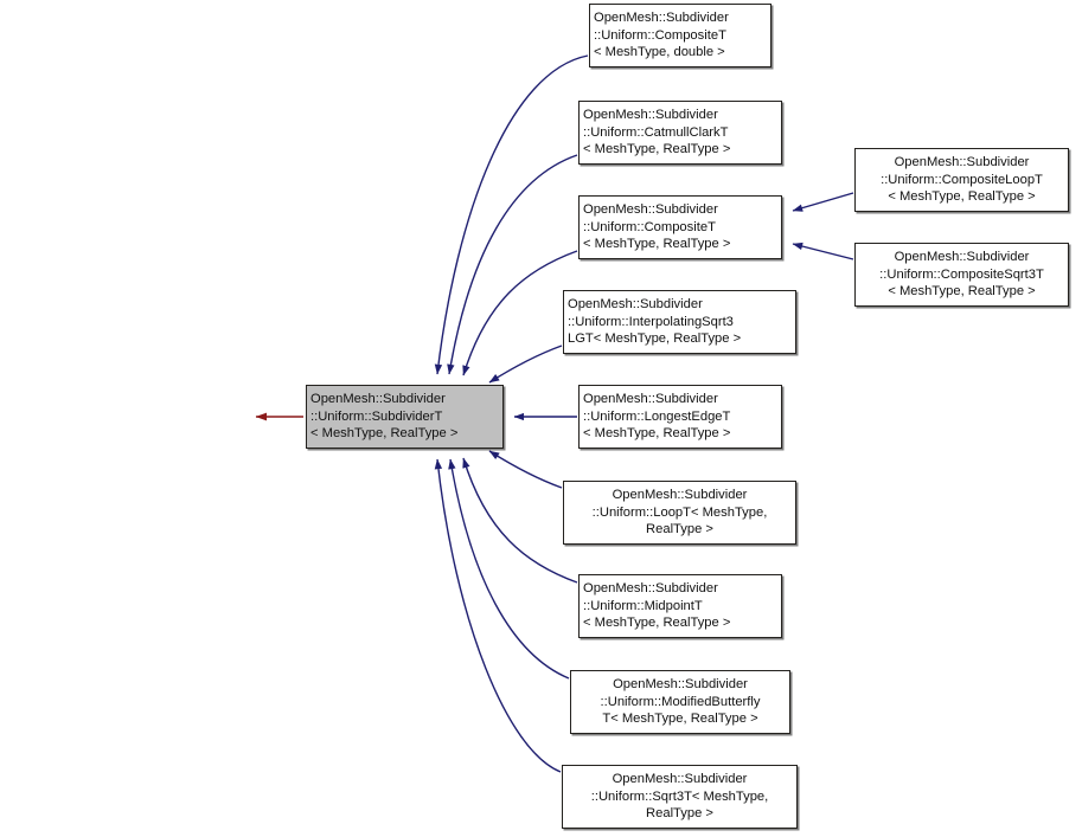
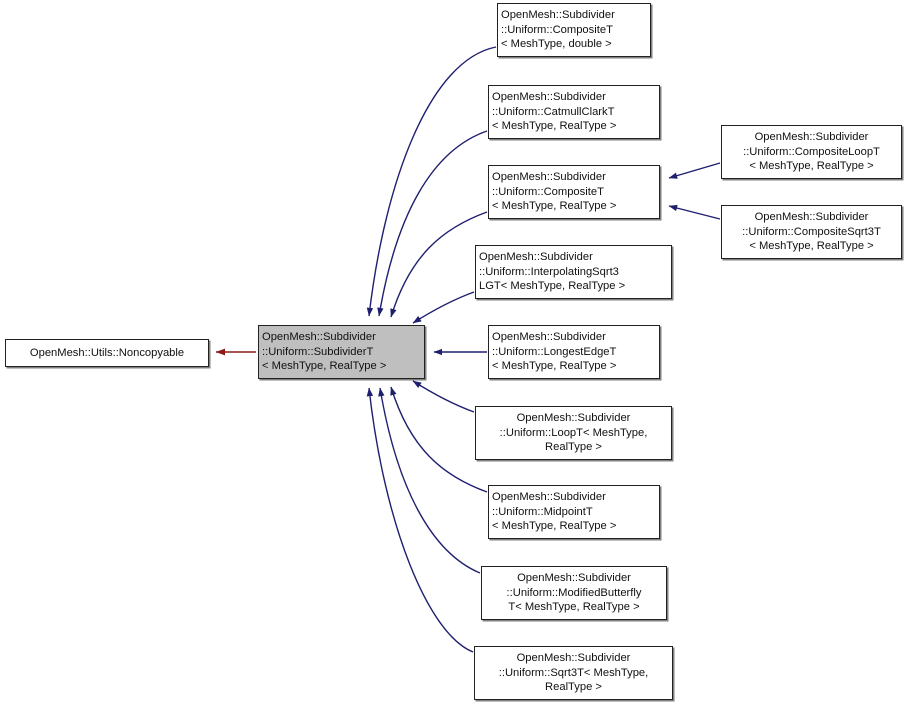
+ OpenMesh::Utils::Noncopyable
  OpenMesh::Subdivider
  ::Uniform::SubdividerT
  < MeshType, RealType >
  OpenMesh::Subdivider
  ::Uniform::CompositeT
  < MeshType, double >
  OpenMesh::Subdivider
  ::Uniform::CatmullClarkT
  < MeshType, RealType >
  OpenMesh::Subdivider
  ::Uniform::CompositeT
  < MeshType, RealType >
  OpenMesh::Subdivider
  ::Uniform::InterpolatingSqrt3
  LGT< MeshType, RealType >
  OpenMesh::Subdivider
  ::Uniform::LongestEdgeT
  < MeshType, RealType >
  OpenMesh::Subdivider
  ::Uniform::LoopT< MeshType,
  RealType >
  OpenMesh::Subdivider
  ::Uniform::MidpointT
  < MeshType, RealType >
  OpenMesh::Subdivider
  ::Uniform::ModifiedButterfly
  T< MeshType, RealType >
  OpenMesh::Subdivider
  ::Uniform::Sqrt3T< MeshType,
  RealType >
  OpenMesh::Subdivider
  ::Uniform::CompositeLoopT
  < MeshType, RealType >
  OpenMesh::Subdivider
  ::Uniform::CompositeSqrt3T
  < MeshType, RealType >
